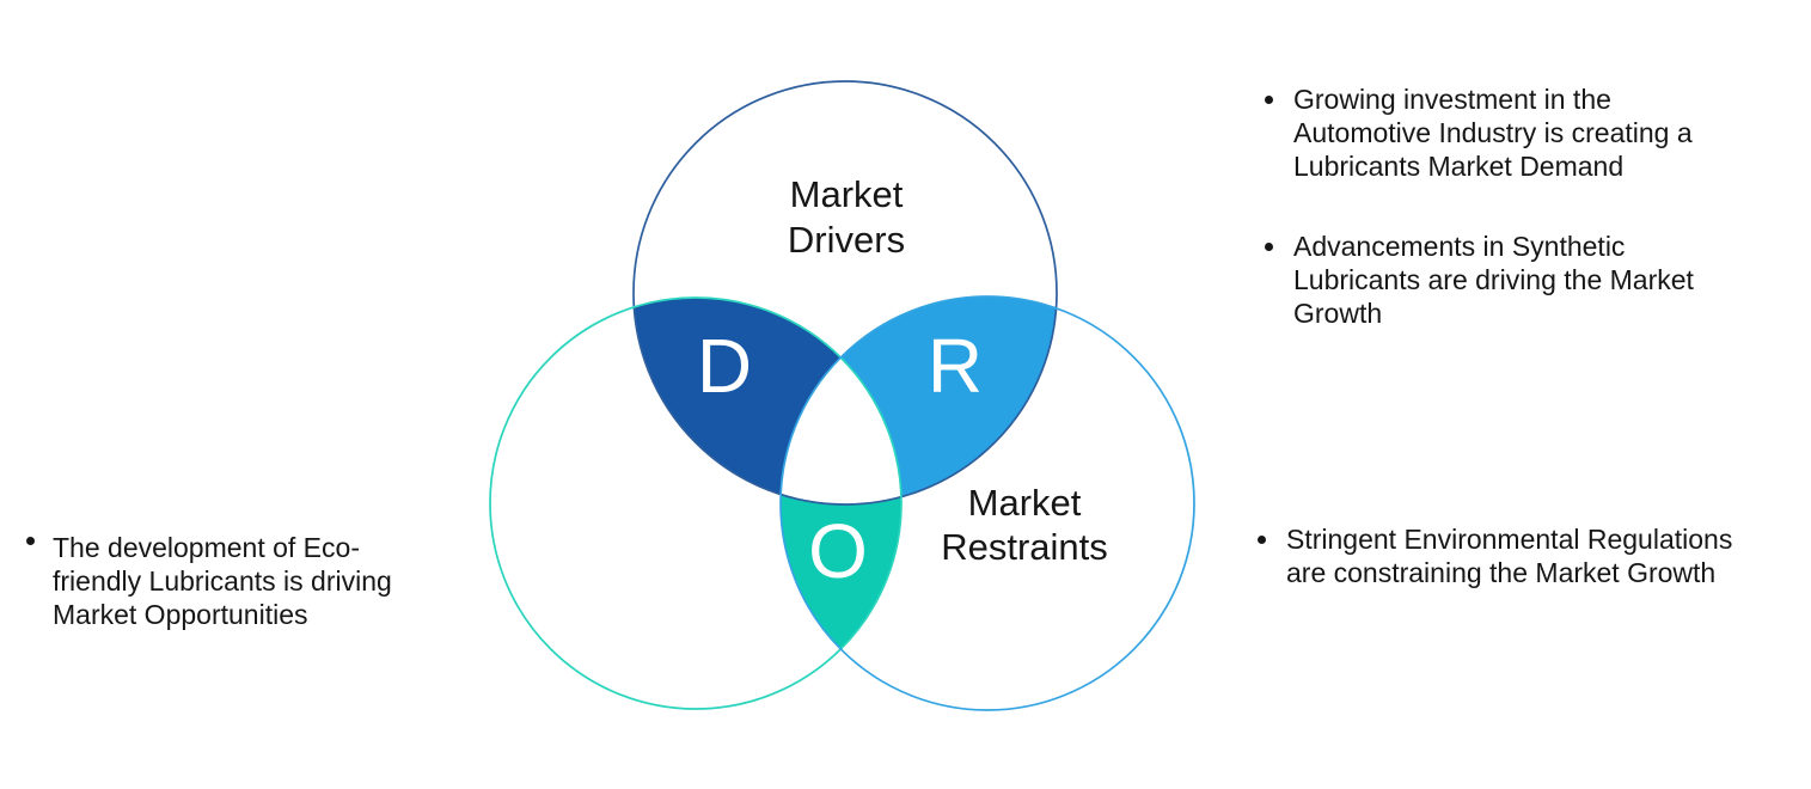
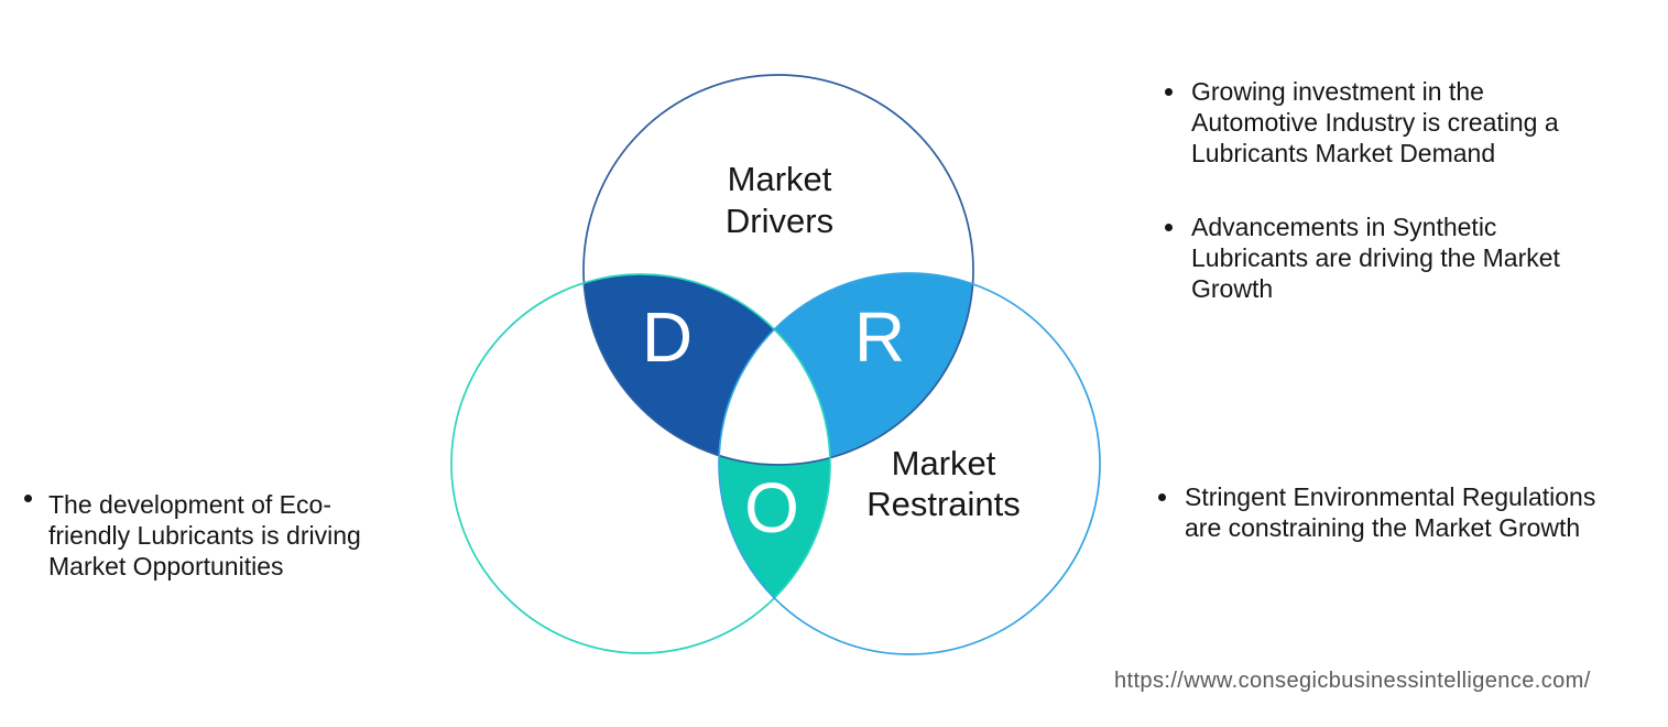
  Market
  Drivers
  Market
  Restraints
  D
  R
  O
  The development of Eco-
  friendly Lubricants is driving
  Market Opportunities
  Growing investment in the
  Automotive Industry is creating a
  Lubricants Market Demand
  Advancements in Synthetic
  Lubricants are driving the Market
  Growth
  Stringent Environmental Regulations
  are constraining the Market Growth
+ https://www.consegicbusinessintelligence.com/
